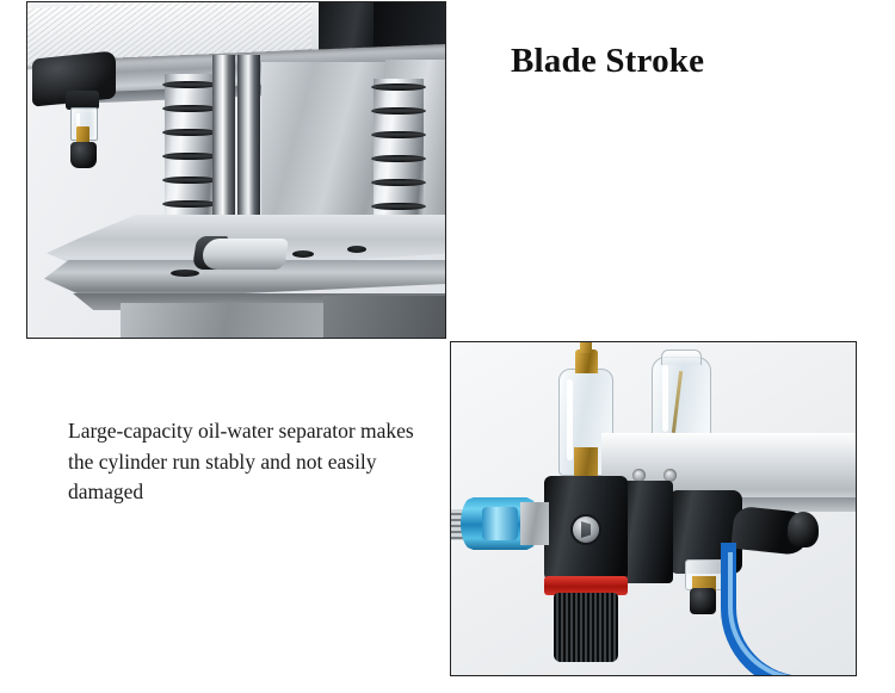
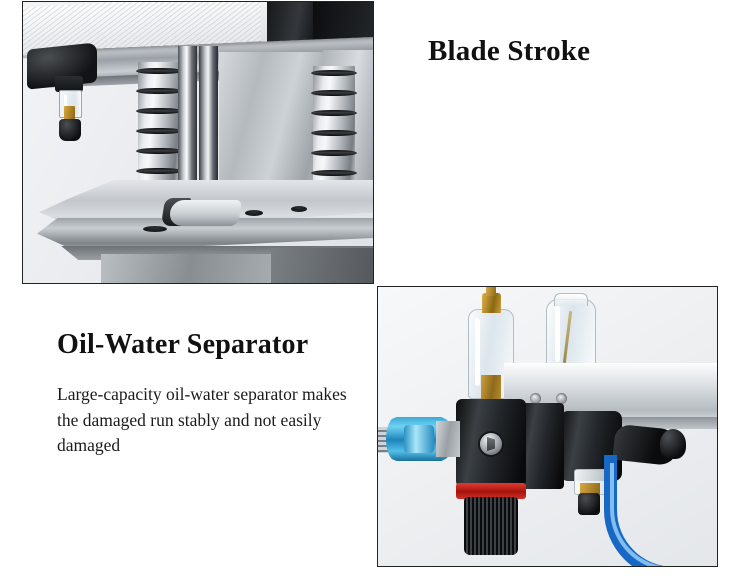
  Blade Stroke
+ Oil-Water Separator
- Large-capacity oil-water separator makes the cylinder run stably and not easily damaged
+ Large-capacity oil-water separator makes the damaged run stably and not easily damaged
